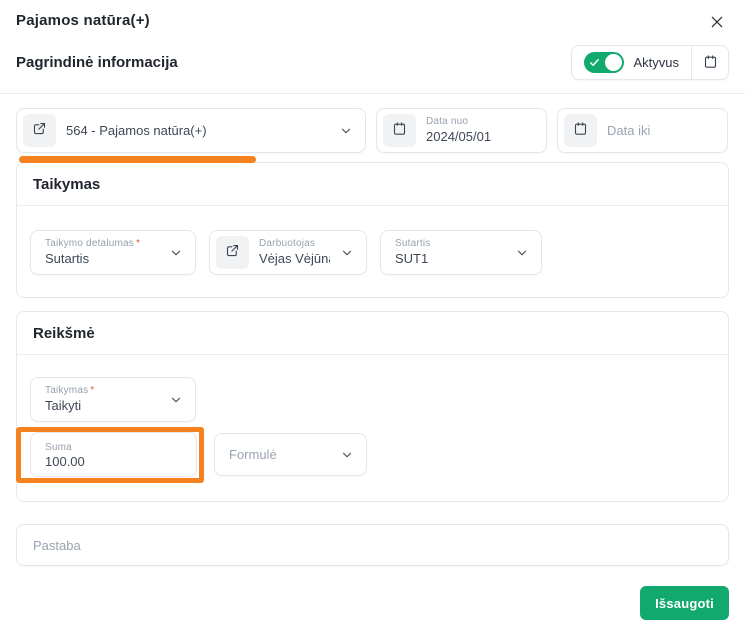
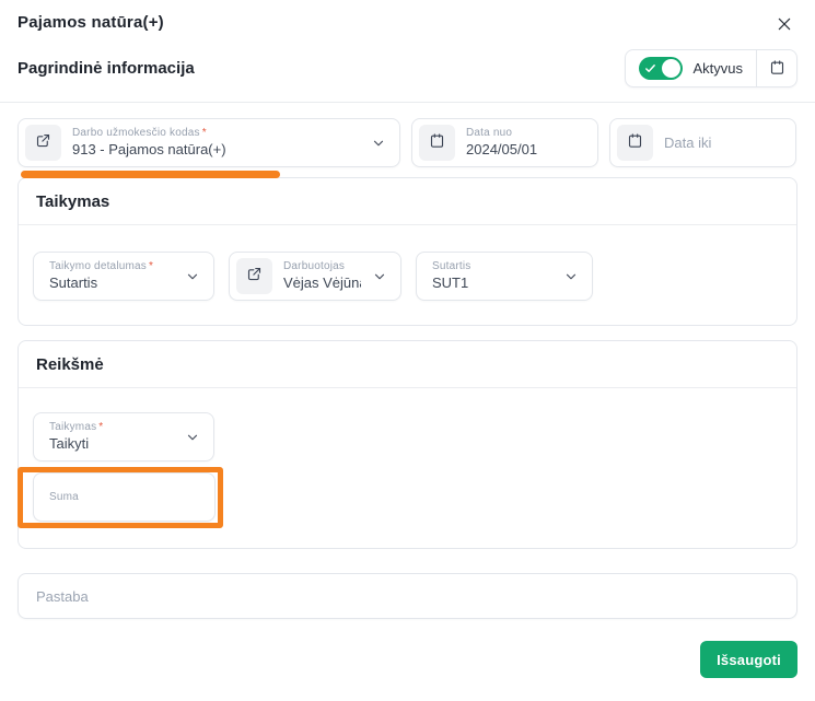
  Pajamos natūra(+)
  Pagrindinė informacija
  Aktyvus
+ Darbo užmokesčio kodas *
- 564 - Pajamos natūra(+)
+ 913 - Pajamos natūra(+)
  Data nuo
  2024/05/01
  Data iki
  Taikymas
  Taikymo detalumas *
  Sutartis
  Darbuotojas
  Vėjas Vėjūn
  Sutartis
  SUT1
  Reikšmė
  Taikymas *
  Taikyti
  Suma
- 100.00
- Formulė
  Pastaba
  Išsaugoti
